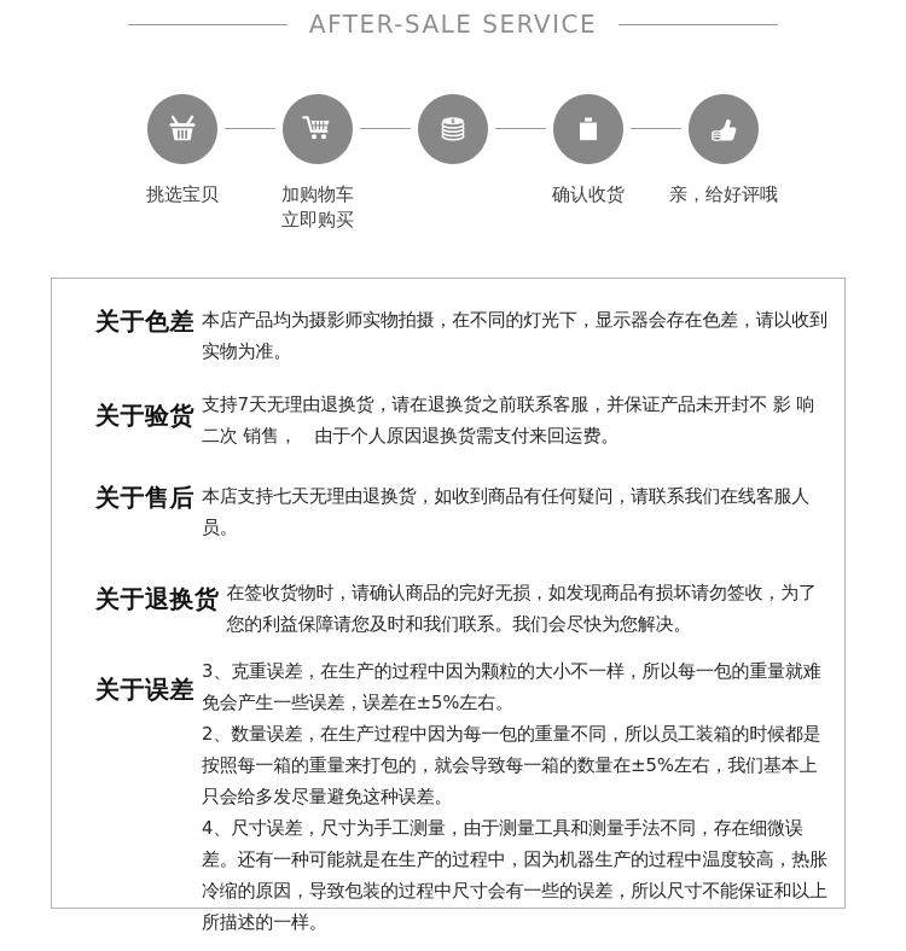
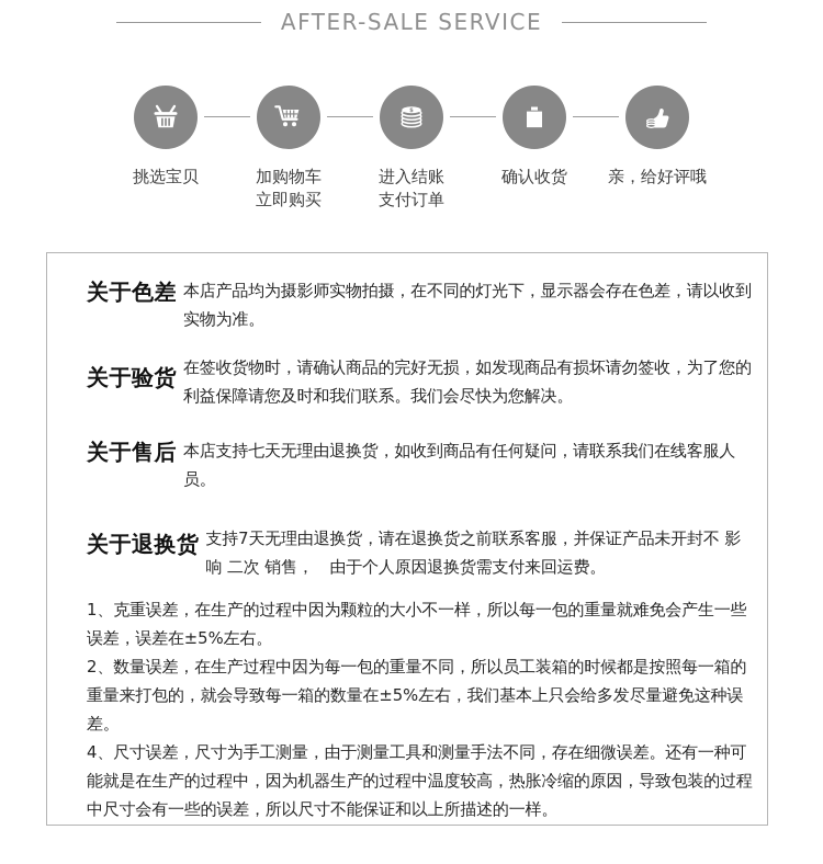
  AFTER-SALE SERVICE
  挑选宝贝
  加购物车
  立即购买
+ 进入结账
+ 支付订单
  确认收货
  亲，给好评哦
  关于色差
  本店产品均为摄影师实物拍摄，在不同的灯光下，显示器会存在色差，请以收到实物为准。
  关于验货
- 支持7天无理由退换货，请在退换货之前联系客服，并保证产品未开封不 影 响 二次 销售， 由于个人原因退换货需支付来回运费。
+ 在签收货物时，请确认商品的完好无损，如发现商品有损坏请勿签收，为了您的利益保障请您及时和我们联系。我们会尽快为您解决。
  关于售后
  本店支持七天无理由退换货，如收到商品有任何疑问，请联系我们在线客服人员。
  关于退换货
- 在签收货物时，请确认商品的完好无损，如发现商品有损坏请勿签收，为了您的利益保障请您及时和我们联系。我们会尽快为您解决。
+ 支持7天无理由退换货，请在退换货之前联系客服，并保证产品未开封不 影 响 二次 销售， 由于个人原因退换货需支付来回运费。
- 关于误差
- 3、克重误差，在生产的过程中因为颗粒的大小不一样，所以每一包的重量就难免会产生一些误差，误差在±5%左右。
+ 1、克重误差，在生产的过程中因为颗粒的大小不一样，所以每一包的重量就难免会产生一些误差，误差在±5%左右。
  2、数量误差，在生产过程中因为每一包的重量不同，所以员工装箱的时候都是按照每一箱的重量来打包的，就会导致每一箱的数量在±5%左右，我们基本上只会给多发尽量避免这种误差。
  4、尺寸误差，尺寸为手工测量，由于测量工具和测量手法不同，存在细微误差。还有一种可能就是在生产的过程中，因为机器生产的过程中温度较高，热胀冷缩的原因，导致包装的过程中尺寸会有一些的误差，所以尺寸不能保证和以上所描述的一样。
